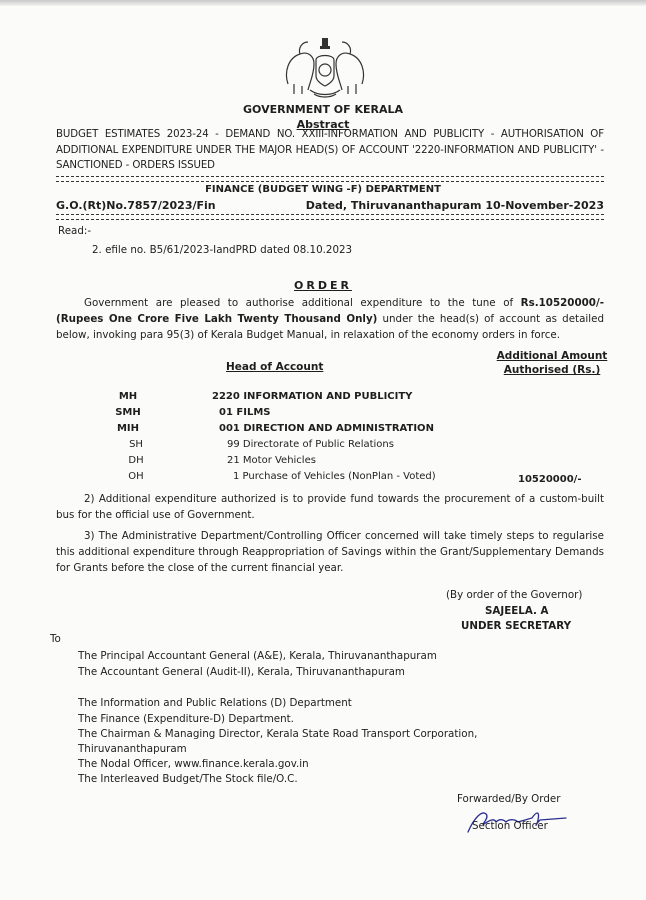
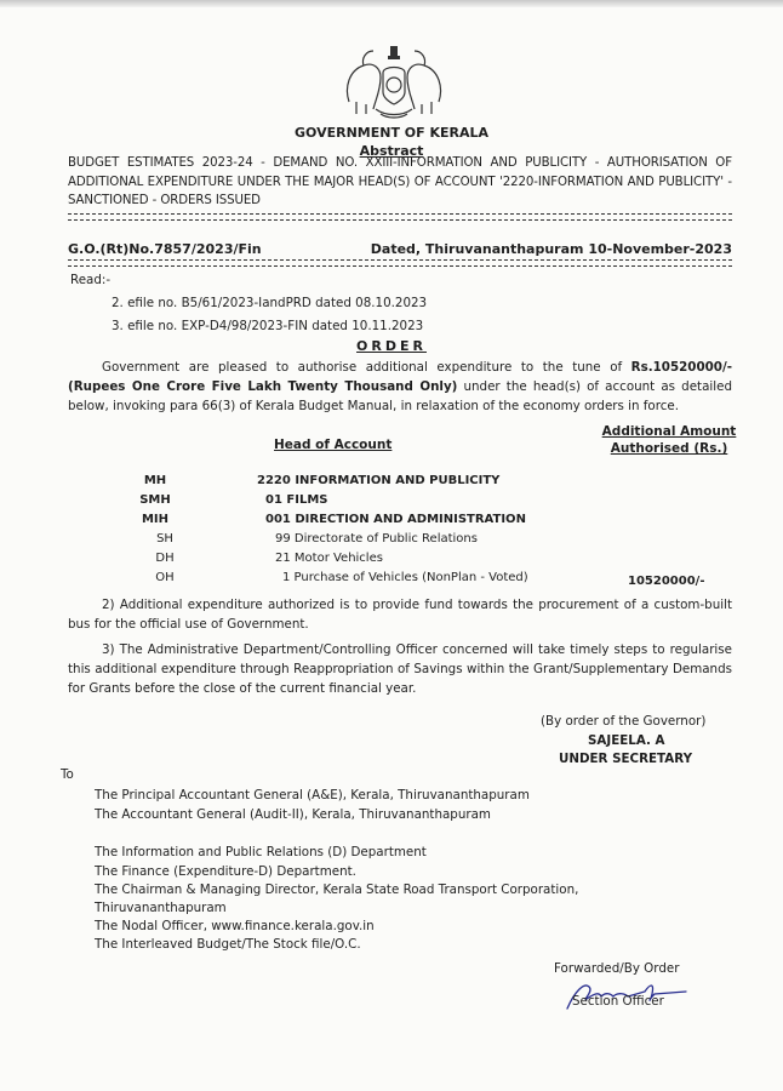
  GOVERNMENT OF KERALA
  Abstract
  BUDGET ESTIMATES 2023-24 - DEMAND NO. XXIII-INFORMATION AND PUBLICITY - AUTHORISATION OF ADDITIONAL EXPENDITURE UNDER THE MAJOR HEAD(S) OF ACCOUNT '2220-INFORMATION AND PUBLICITY' - SANCTIONED - ORDERS ISSUED
- FINANCE (BUDGET WING -F) DEPARTMENT
  G.O.(Rt)No.7857/2023/Fin
  Dated, Thiruvananthapuram 10-November-2023
  Read:-
  2. efile no. B5/61/2023-IandPRD dated 08.10.2023
+ 3. efile no. EXP-D4/98/2023-FIN dated 10.11.2023
  ORDER
- Government are pleased to authorise additional expenditure to the tune of Rs.10520000/- (Rupees One Crore Five Lakh Twenty Thousand Only) under the head(s) of account as detailed below, invoking para 95(3) of Kerala Budget Manual, in relaxation of the economy orders in force.
+ Government are pleased to authorise additional expenditure to the tune of Rs.10520000/- (Rupees One Crore Five Lakh Twenty Thousand Only) under the head(s) of account as detailed below, invoking para 66(3) of Kerala Budget Manual, in relaxation of the economy orders in force.
  Head of Account
  Additional Amount Authorised (Rs.)
  MH
  2220 INFORMATION AND PUBLICITY
  SMH
  01 FILMS
  MIH
  001 DIRECTION AND ADMINISTRATION
  SH
  99 Directorate of Public Relations
  DH
  21 Motor Vehicles
  OH
  1 Purchase of Vehicles (NonPlan - Voted)
  10520000/-
  2) Additional expenditure authorized is to provide fund towards the procurement of a custom-built bus for the official use of Government.
  3) The Administrative Department/Controlling Officer concerned will take timely steps to regularise this additional expenditure through Reappropriation of Savings within the Grant/Supplementary Demands for Grants before the close of the current financial year.
  (By order of the Governor)
  SAJEELA. A
  UNDER SECRETARY
  To
  The Principal Accountant General (A&E), Kerala, Thiruvananthapuram
  The Accountant General (Audit-II), Kerala, Thiruvananthapuram
  The Information and Public Relations (D) Department
  The Finance (Expenditure-D) Department.
  The Chairman & Managing Director, Kerala State Road Transport Corporation,
  Thiruvananthapuram
  The Nodal Officer, www.finance.kerala.gov.in
  The Interleaved Budget/The Stock file/O.C.
  Forwarded/By Order
  Section Officer
